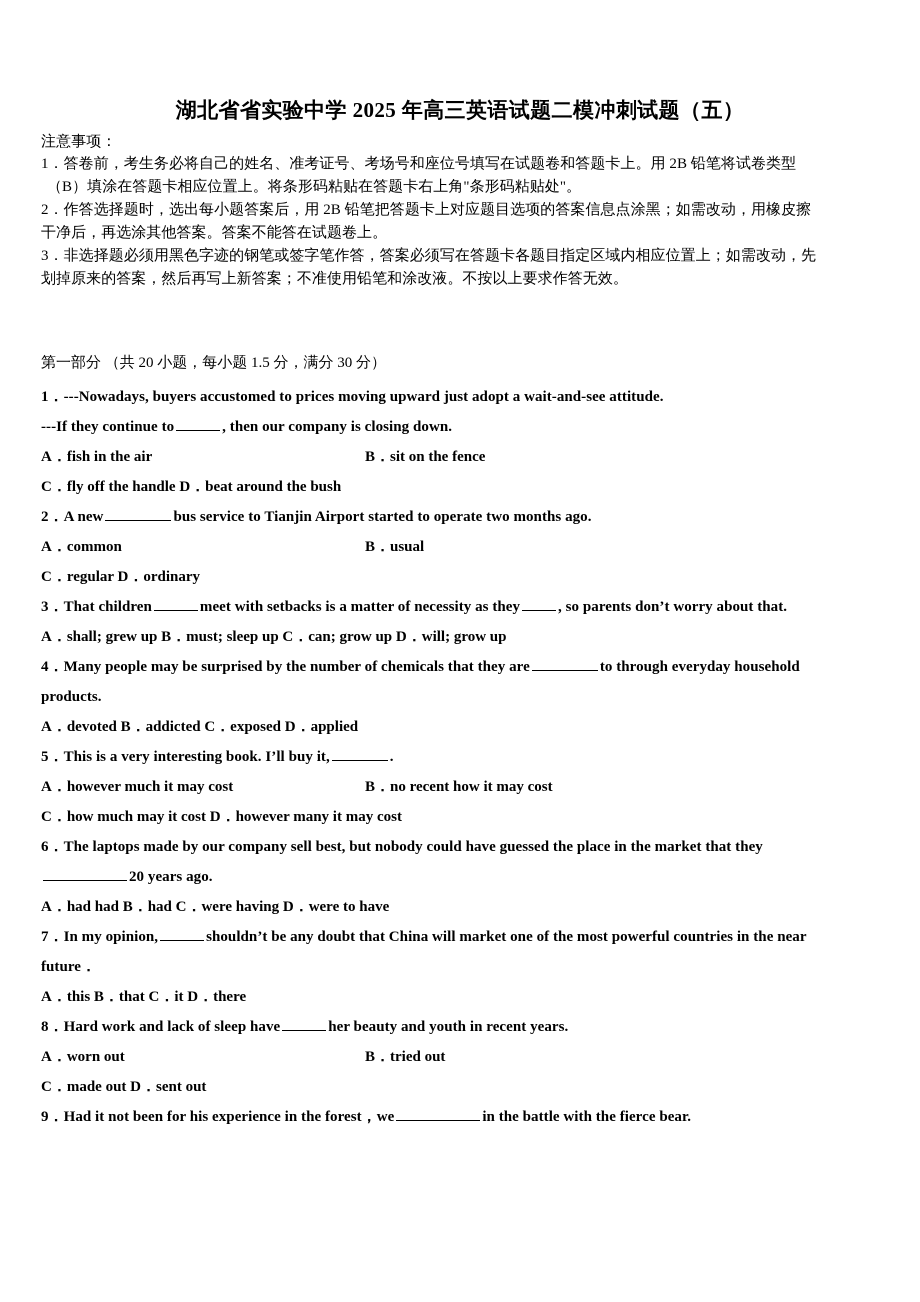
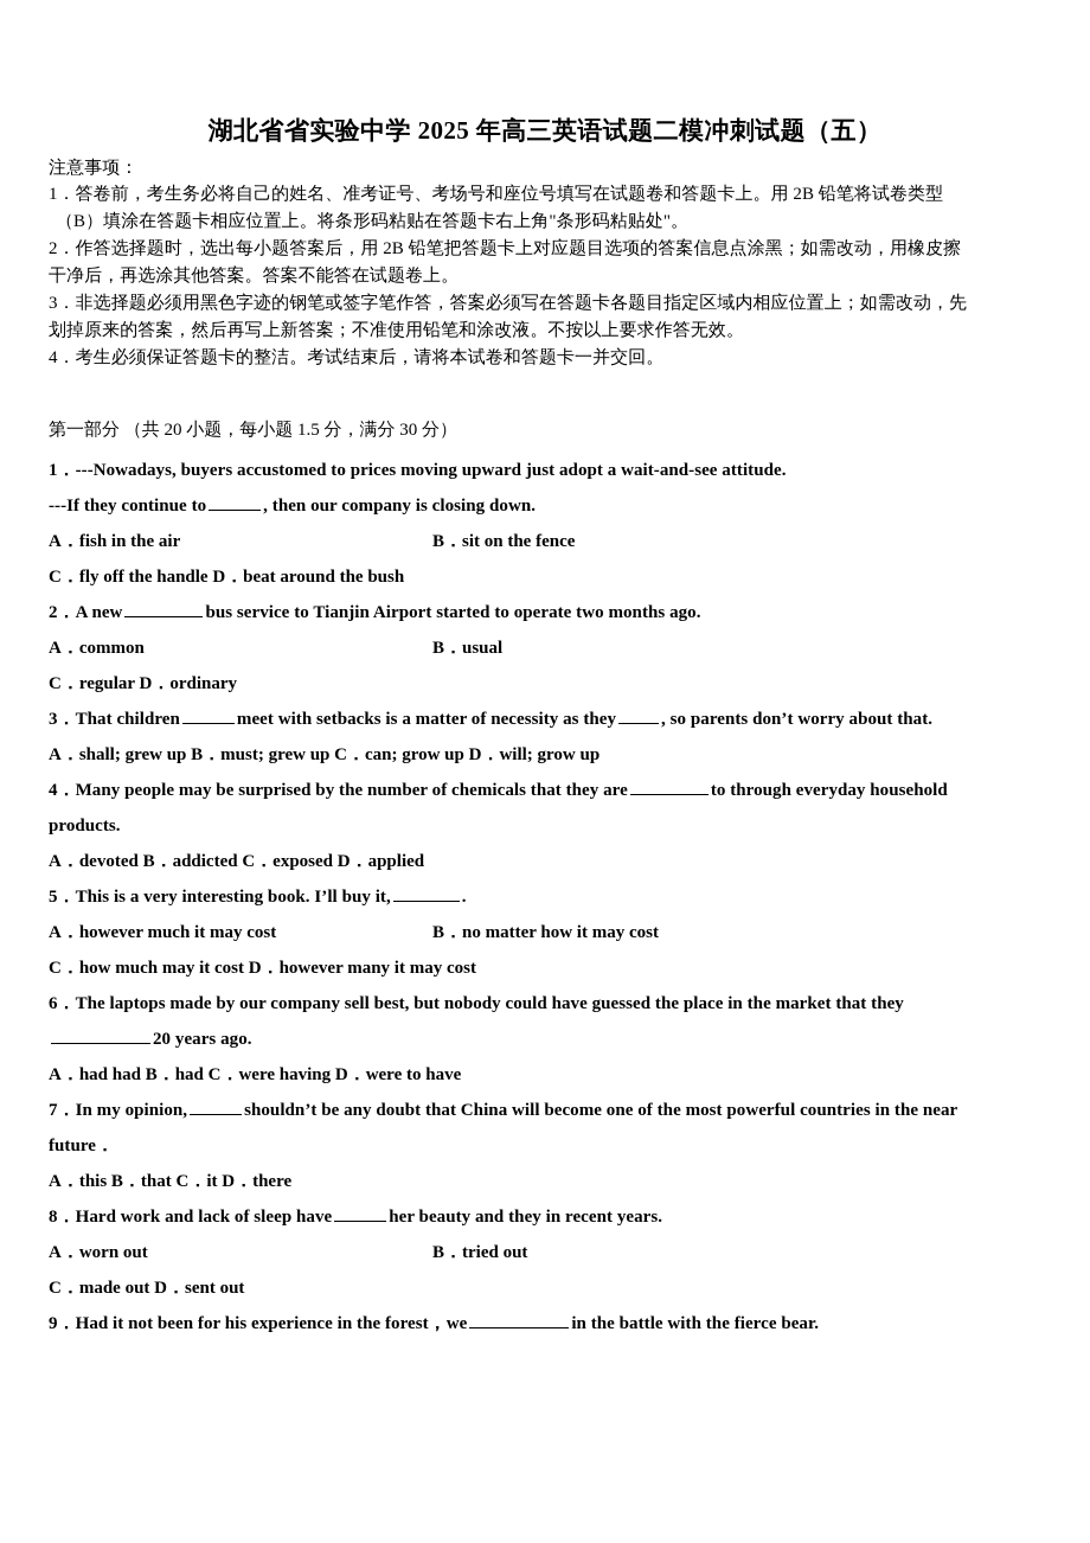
  湖北省省实验中学 2025 年高三英语试题二模冲刺试题（五）
  注意事项：
  1．答卷前，考生务必将自己的姓名、准考证号、考场号和座位号填写在试题卷和答题卡上。用 2B 铅笔将试卷类型
  （B）填涂在答题卡相应位置上。将条形码粘贴在答题卡右上角"条形码粘贴处"。
  2．作答选择题时，选出每小题答案后，用 2B 铅笔把答题卡上对应题目选项的答案信息点涂黑；如需改动，用橡皮擦
  干净后，再选涂其他答案。答案不能答在试题卷上。
  3．非选择题必须用黑色字迹的钢笔或签字笔作答，答案必须写在答题卡各题目指定区域内相应位置上；如需改动，先
  划掉原来的答案，然后再写上新答案；不准使用铅笔和涂改液。不按以上要求作答无效。
+ 4．考生必须保证答题卡的整洁。考试结束后，请将本试卷和答题卡一并交回。
  第一部分 （共 20 小题，每小题 1.5 分，满分 30 分）
  1．---Nowadays, buyers accustomed to prices moving upward just adopt a wait-and-see attitude.
  ---If they continue to , then our company is closing down.
  A．fish in the air
  B．sit on the fence
  C．fly off the handle D．beat around the bush
  2．A new bus service to Tianjin Airport started to operate two months ago.
  A．common
  B．usual
  C．regular D．ordinary
  3．That children meet with setbacks is a matter of necessity as they , so parents don’t worry about that.
- A．shall; grew up B．must; sleep up C．can; grow up D．will; grow up
+ A．shall; grew up B．must; grew up C．can; grow up D．will; grow up
  4．Many people may be surprised by the number of chemicals that they are to through everyday household
  products.
  A．devoted B．addicted C．exposed D．applied
  5．This is a very interesting book. I’ll buy it, .
  A．however much it may cost
- B．no recent how it may cost
+ B．no matter how it may cost
  C．how much may it cost D．however many it may cost
  6．The laptops made by our company sell best, but nobody could have guessed the place in the market that they
  20 years ago.
  A．had had B．had C．were having D．were to have
- 7．In my opinion, shouldn’t be any doubt that China will market one of the most powerful countries in the near
+ 7．In my opinion, shouldn’t be any doubt that China will become one of the most powerful countries in the near
  future．
  A．this B．that C．it D．there
- 8．Hard work and lack of sleep have her beauty and youth in recent years.
+ 8．Hard work and lack of sleep have her beauty and they in recent years.
  A．worn out
  B．tried out
  C．made out D．sent out
  9．Had it not been for his experience in the forest，we in the battle with the fierce bear.
